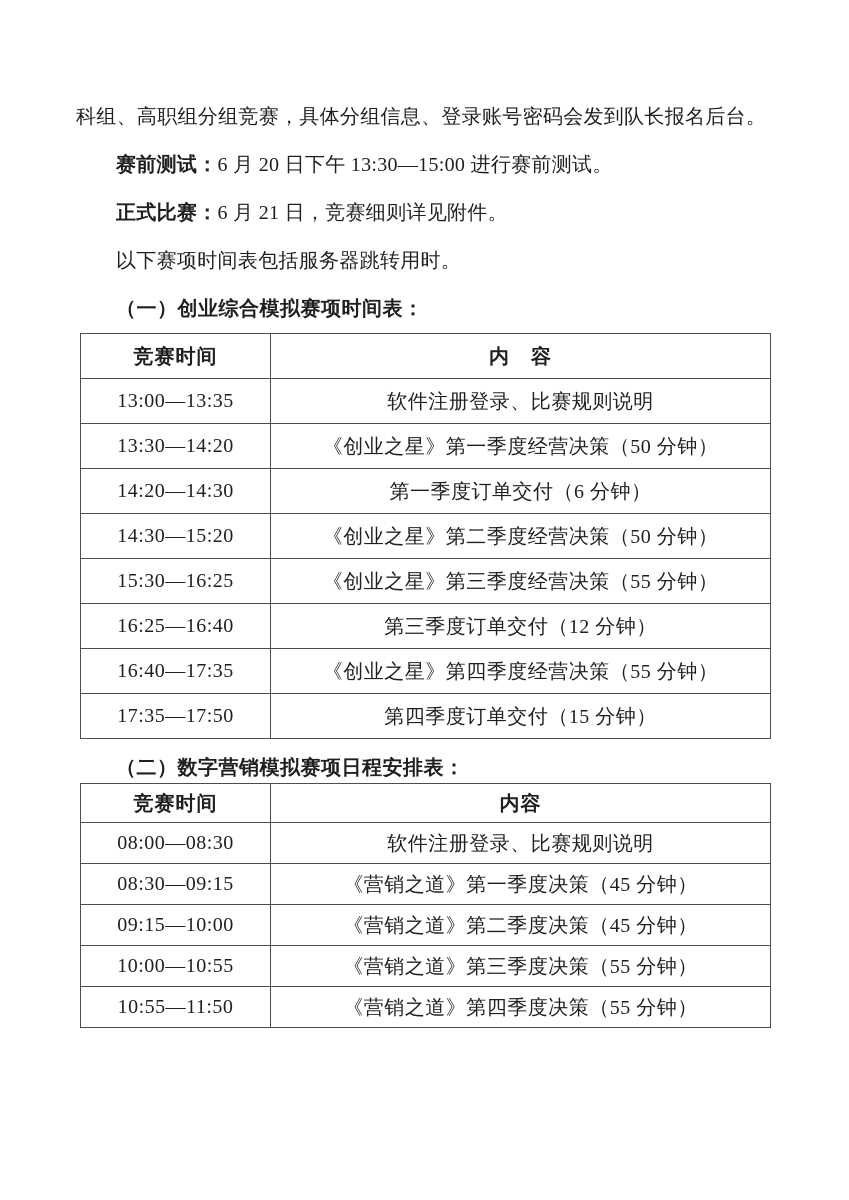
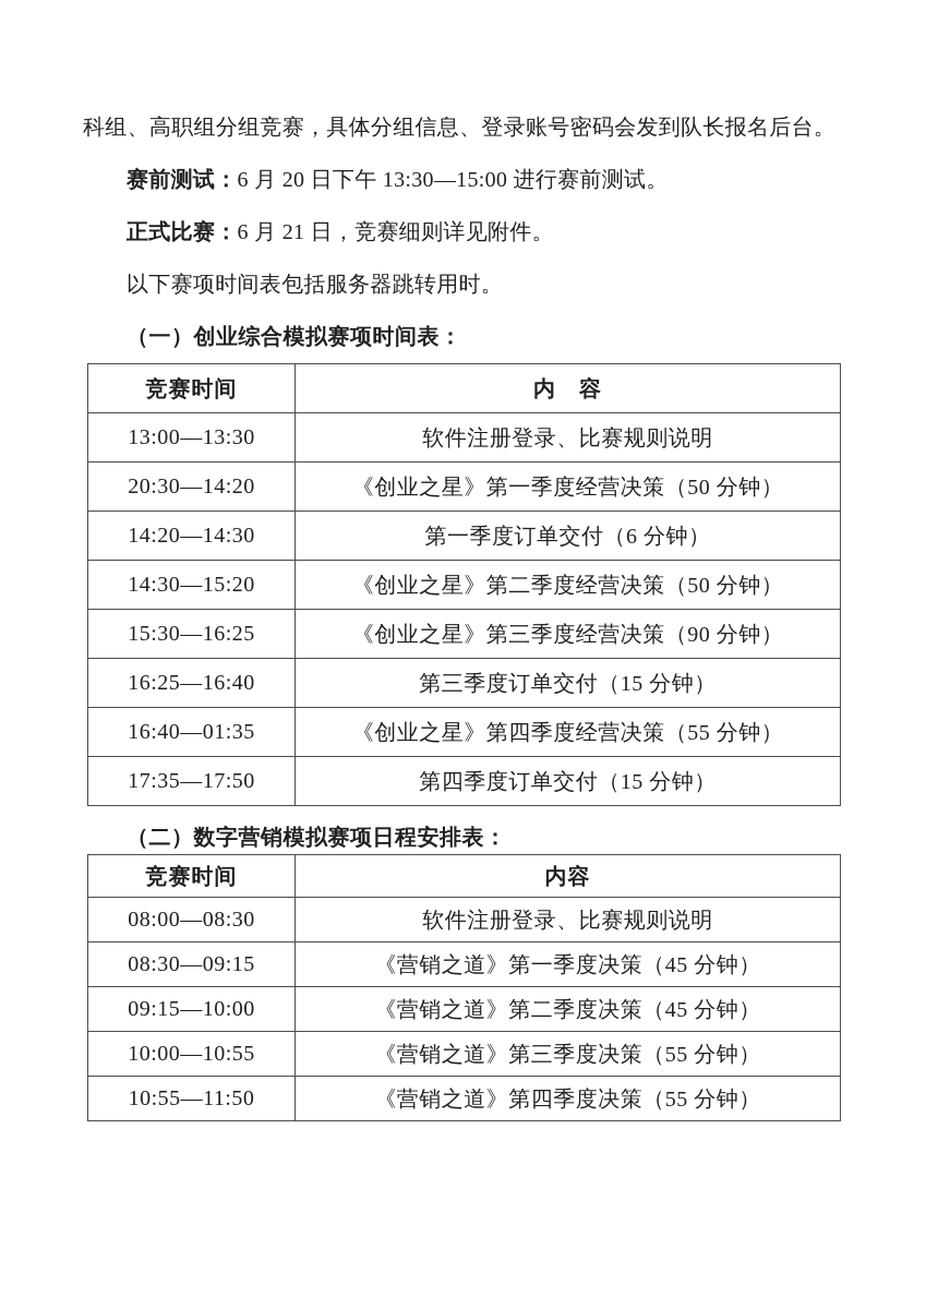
  科组、高职组分组竞赛，具体分组信息、登录账号密码会发到队长报名后台。
  赛前测试：6 月 20 日下午 13:30—15:00 进行赛前测试。
  正式比赛：6 月 21 日，竞赛细则详见附件。
  以下赛项时间表包括服务器跳转用时。
  （一）创业综合模拟赛项时间表：
  竞赛时间	内 容
- 13:00—13:35	软件注册登录、比赛规则说明
+ 13:00—13:30	软件注册登录、比赛规则说明
- 13:30—14:20	《创业之星》第一季度经营决策（50 分钟）
+ 20:30—14:20	《创业之星》第一季度经营决策（50 分钟）
  14:20—14:30	第一季度订单交付（6 分钟）
  14:30—15:20	《创业之星》第二季度经营决策（50 分钟）
- 15:30—16:25	《创业之星》第三季度经营决策（55 分钟）
+ 15:30—16:25	《创业之星》第三季度经营决策（90 分钟）
- 16:25—16:40	第三季度订单交付（12 分钟）
+ 16:25—16:40	第三季度订单交付（15 分钟）
- 16:40—17:35	《创业之星》第四季度经营决策（55 分钟）
+ 16:40—01:35	《创业之星》第四季度经营决策（55 分钟）
  17:35—17:50	第四季度订单交付（15 分钟）
  （二）数字营销模拟赛项日程安排表：
  竞赛时间	内容
  08:00—08:30	软件注册登录、比赛规则说明
  08:30—09:15	《营销之道》第一季度决策（45 分钟）
  09:15—10:00	《营销之道》第二季度决策（45 分钟）
  10:00—10:55	《营销之道》第三季度决策（55 分钟）
  10:55—11:50	《营销之道》第四季度决策（55 分钟）
